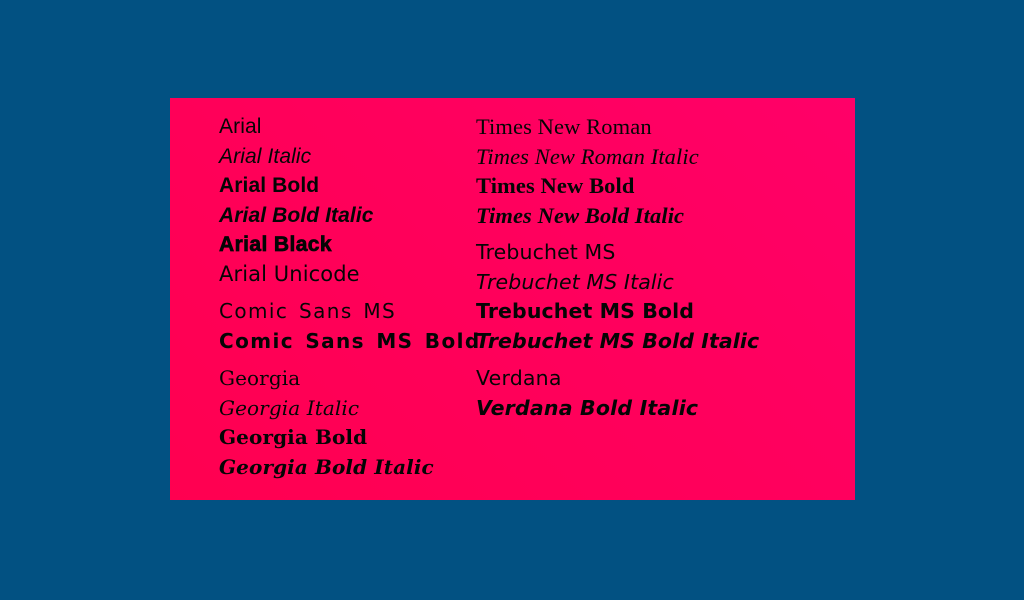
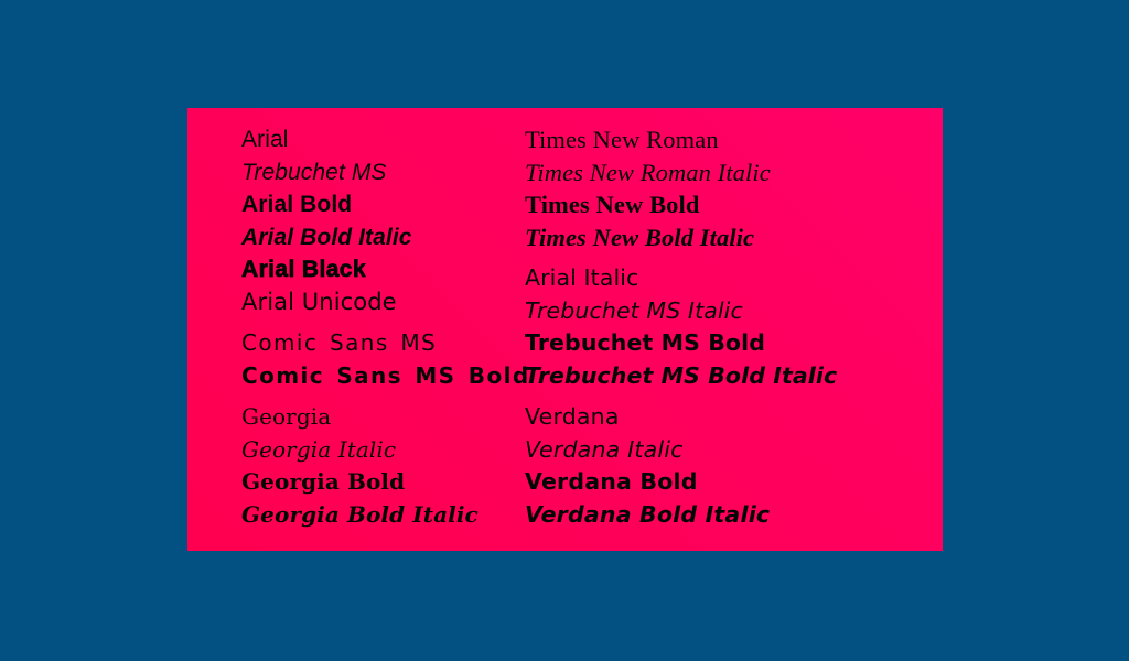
  Arial
- Arial Italic
+ Trebuchet MS
  Arial Bold
  Arial Bold Italic
  Arial Black
  Arial Unicode
  Comic Sans MS
  Comic Sans MS Bold
  Georgia
  Georgia Italic
  Georgia Bold
  Georgia Bold Italic
  Times New Roman
  Times New Roman Italic
  Times New Bold
  Times New Bold Italic
- Trebuchet MS
+ Arial Italic
  Trebuchet MS Italic
  Trebuchet MS Bold
  Trebuchet MS Bold Italic
  Verdana
+ Verdana Italic
+ Verdana Bold
  Verdana Bold Italic
